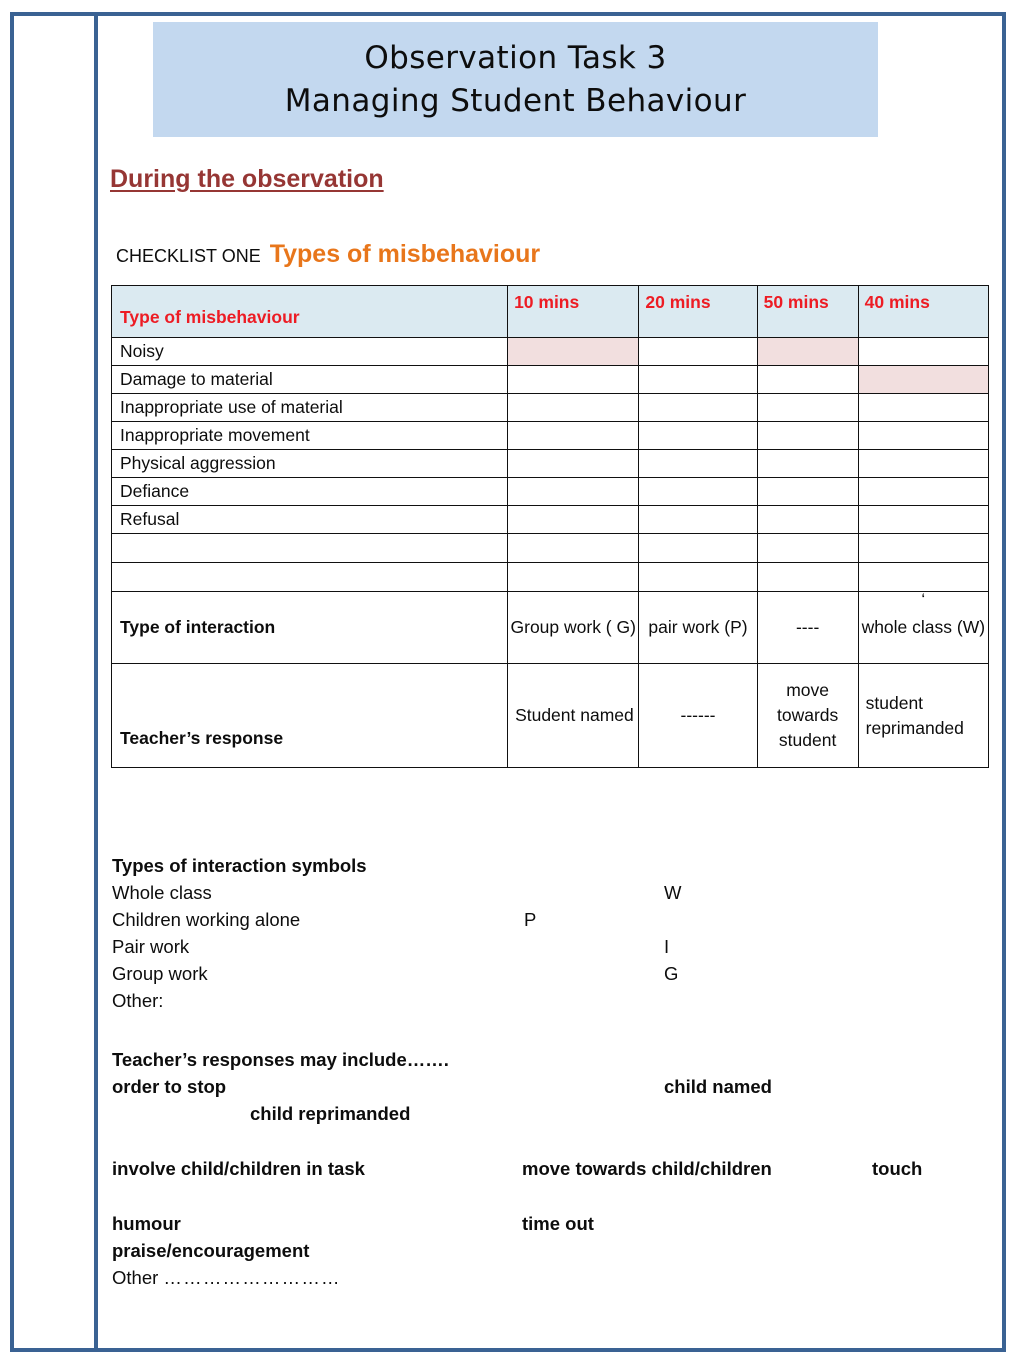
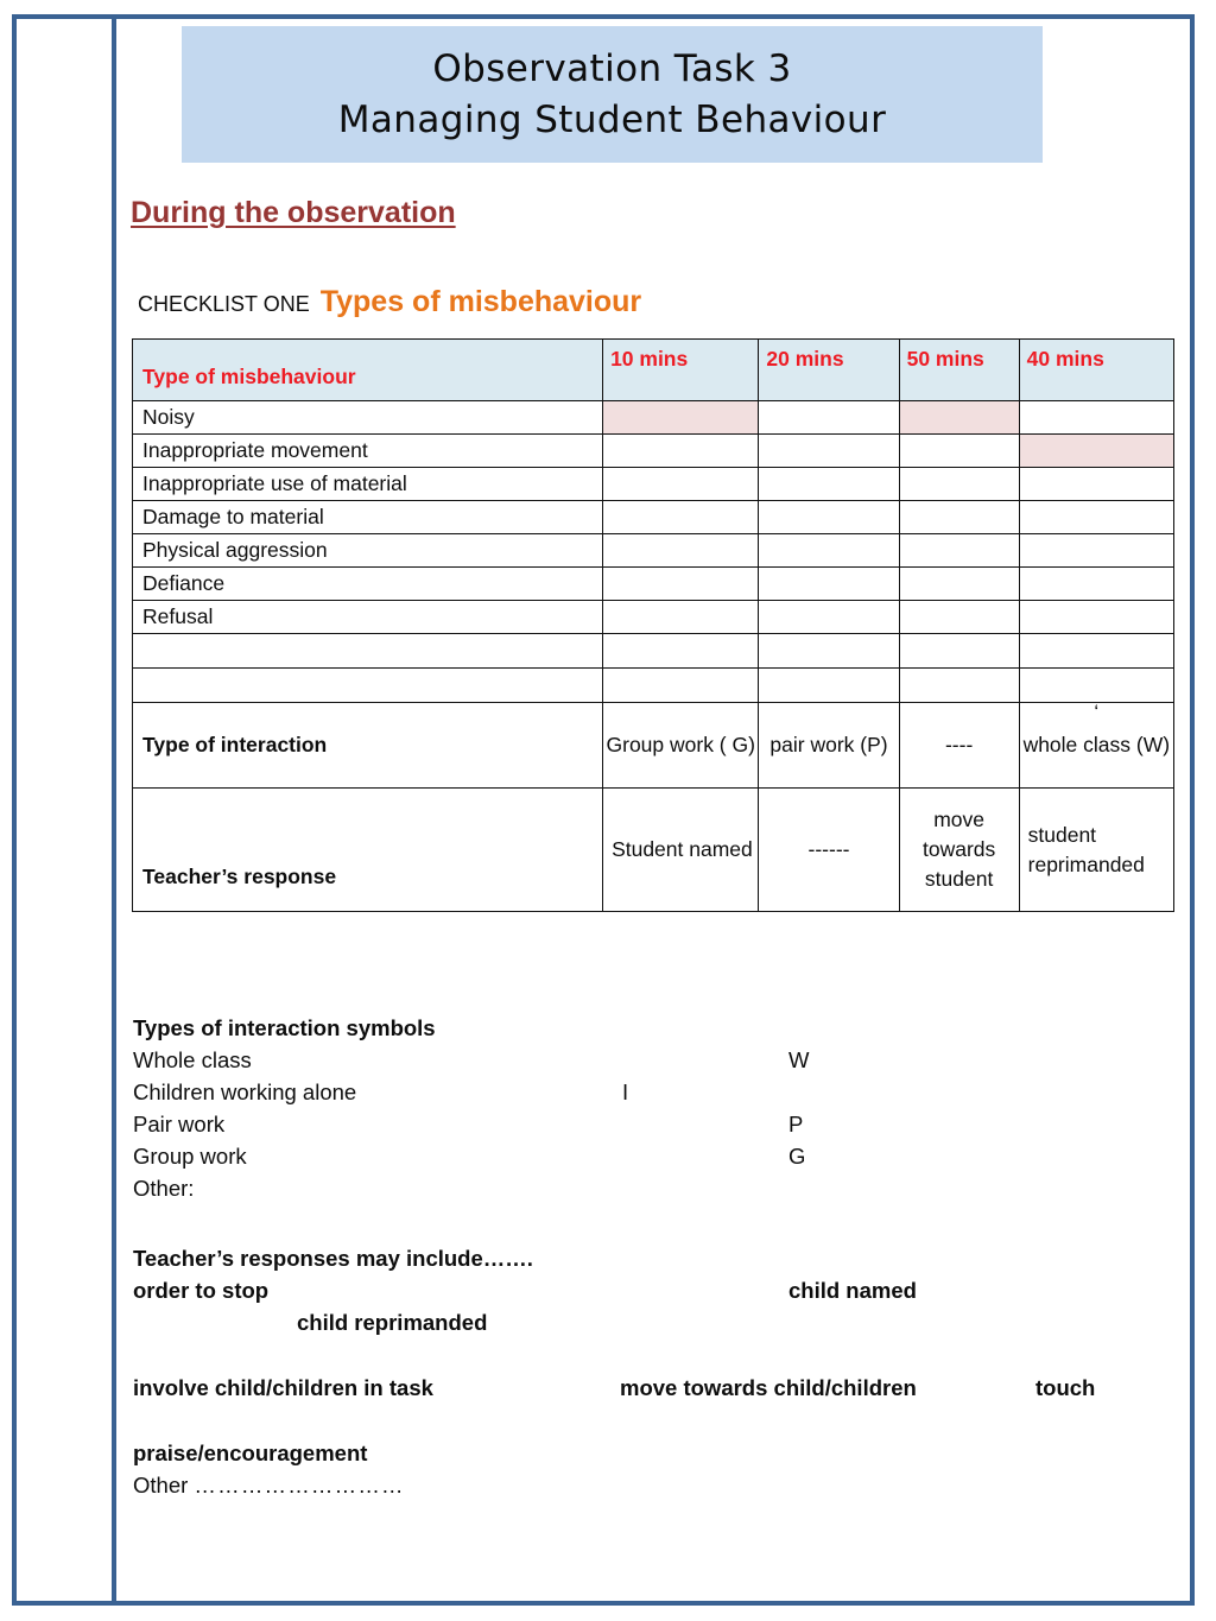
  Observation Task 3
  Managing Student Behaviour
  During the observation
  CHECKLIST ONE
  Types of misbehaviour
  Type of misbehaviour	10 mins	20 mins	50 mins	40 mins
  Noisy
- Damage to material
+ Inappropriate movement
  Inappropriate use of material
- Inappropriate movement
+ Damage to material
  Physical aggression
  Defiance
  Refusal
  Type of interaction	Group work ( G)	pair work (P)	----	‘whole class (W)
  Teacher’s response	Student named	------	move towards student	student reprimanded
  Types of interaction symbols
  Whole class
  W
  Children working alone
- P
+ I
  Pair work
- I
+ P
  Group work
  G
  Other:
  Teacher’s responses may include…….
  order to stop
  child named
  child reprimanded
  involve child/children in task
  move towards child/children
  touch
- humour
- time out
  praise/encouragement
  Other ………………………
